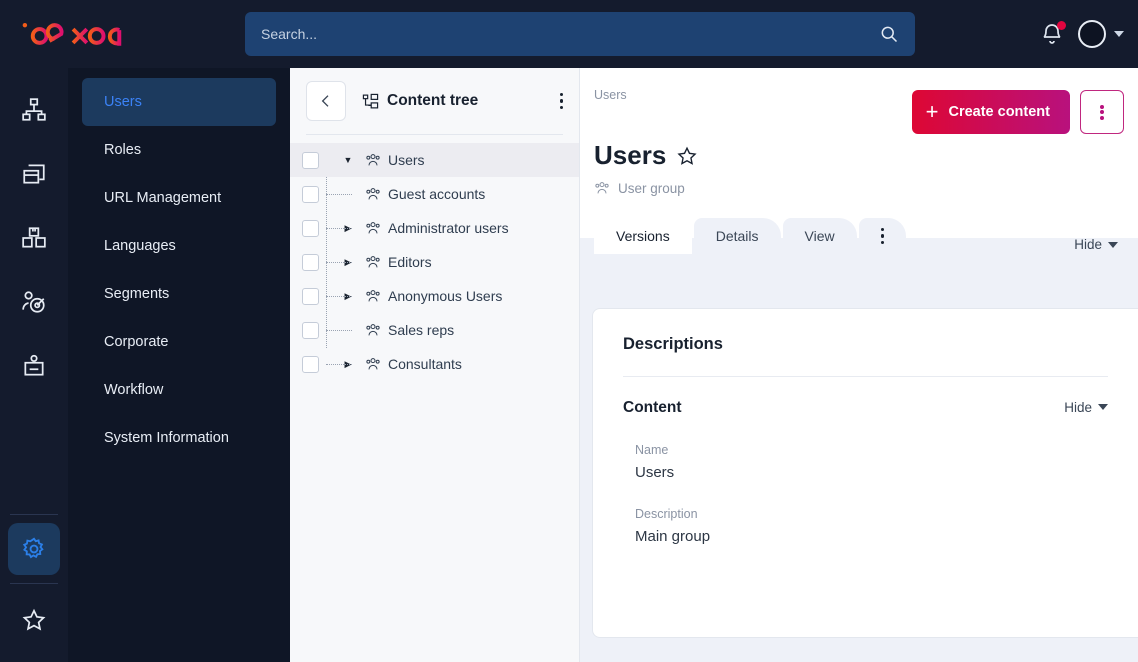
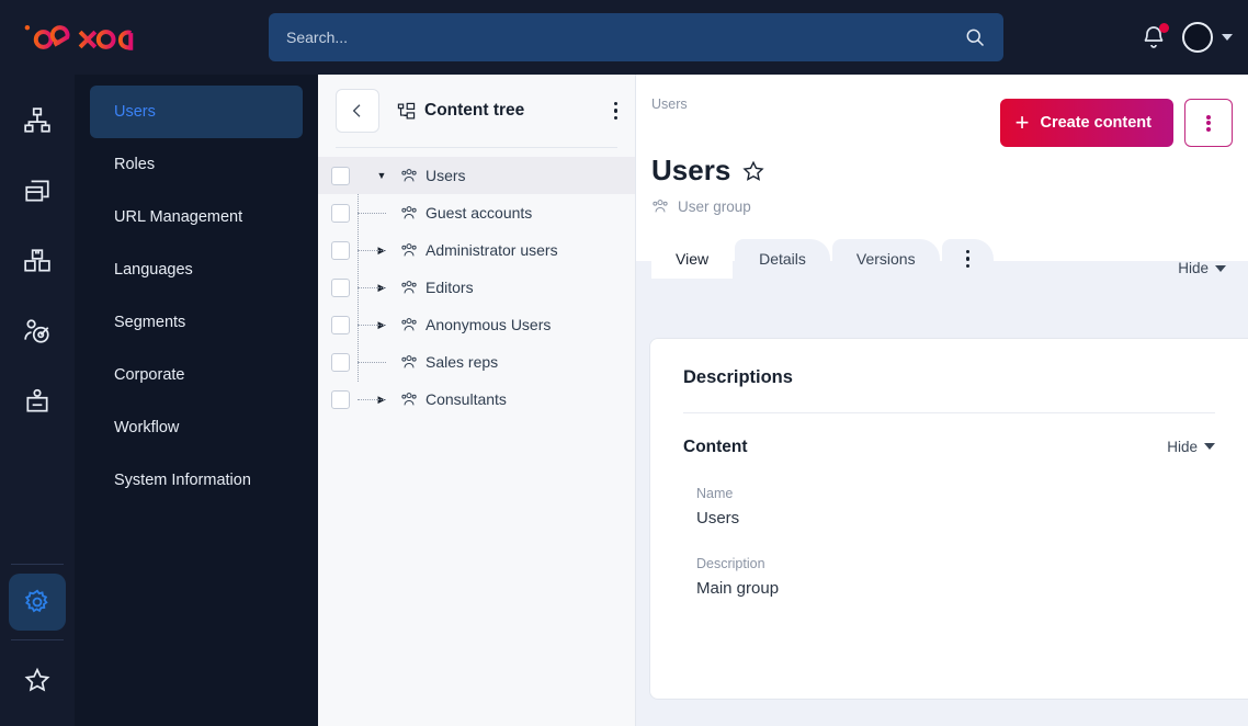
  Search...
  Users
  Roles
  URL Management
  Languages
  Segments
  Corporate
  Workflow
  System Information
  Content tree
  ▼
  Users
  Guest accounts
  ▶
  Administrator users
  ▶
  Editors
  ▶
  Anonymous Users
  Sales reps
  ▶
  Consultants
  Users
  +
  Create content
  Users
  User group
- Versions
+ View
  Details
- View
+ Versions
  Hide
  Descriptions
  Content
  Hide
  Name
  Users
  Description
  Main group
